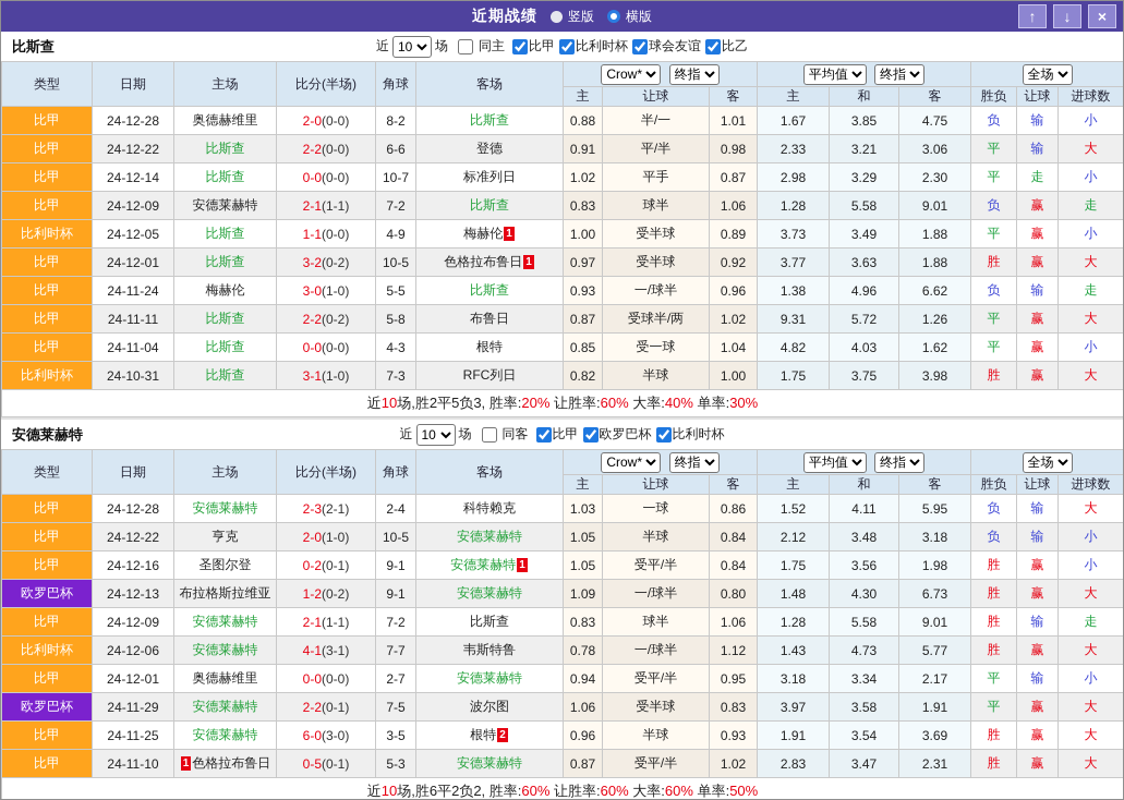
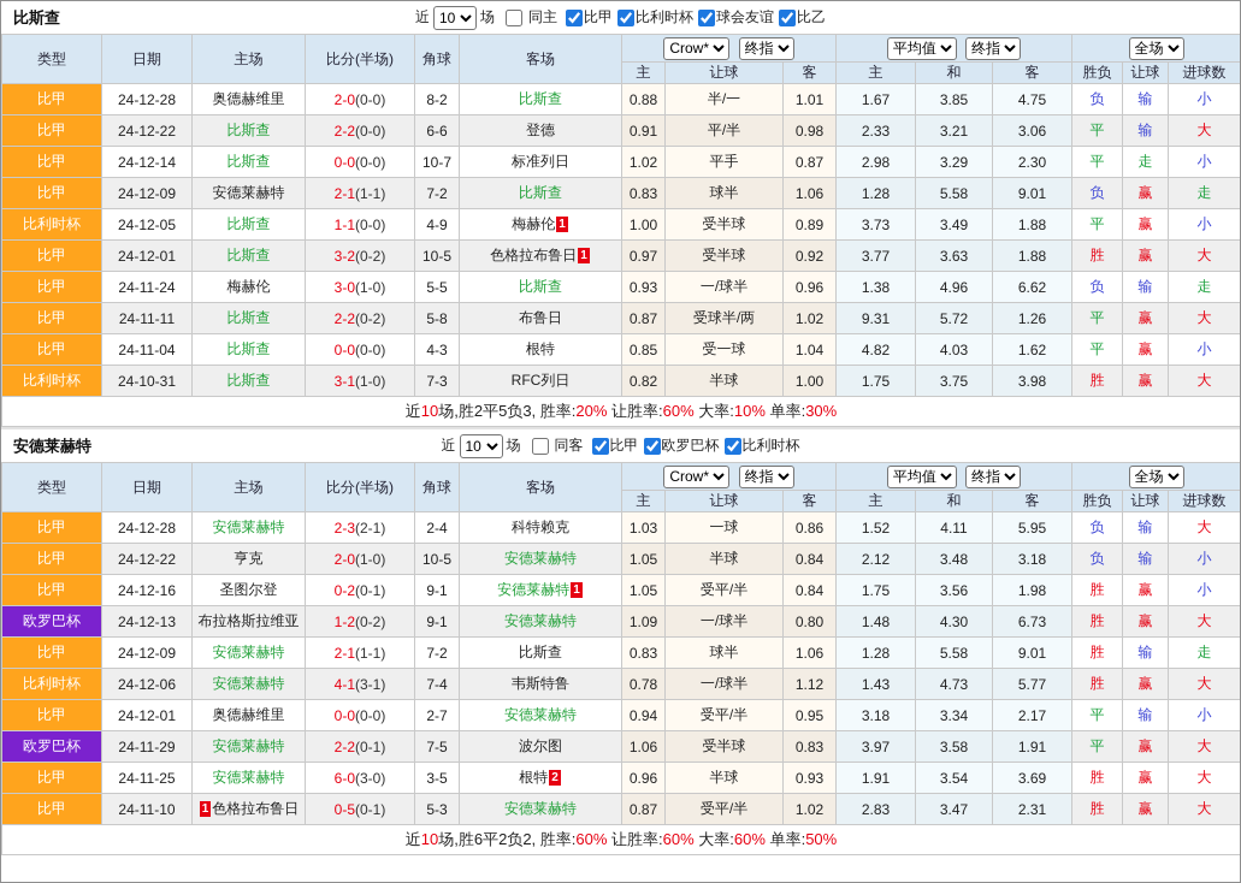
- 近期战绩
- 竖版
- 横版
- ↑
- ↓
- ×
  比斯查
  近
  10
  场
  同主
  比甲
  比利时杯
  球会友谊
  比乙
  类型	日期	主场	比分(半场)	角球	客场	Crow* 终指	平均值 终指	全场
  主	让球	客	主	和	客	胜负	让球	进球数
  比甲	24-12-28	奥德赫维里	2-0(0-0)	8-2	比斯查	0.88	半/一	1.01	1.67	3.85	4.75	负	输	小
  比甲	24-12-22	比斯查	2-2(0-0)	6-6	登德	0.91	平/半	0.98	2.33	3.21	3.06	平	输	大
  比甲	24-12-14	比斯查	0-0(0-0)	10-7	标准列日	1.02	平手	0.87	2.98	3.29	2.30	平	走	小
  比甲	24-12-09	安德莱赫特	2-1(1-1)	7-2	比斯查	0.83	球半	1.06	1.28	5.58	9.01	负	赢	走
  比利时杯	24-12-05	比斯查	1-1(0-0)	4-9	梅赫伦 1	1.00	受半球	0.89	3.73	3.49	1.88	平	赢	小
  比甲	24-12-01	比斯查	3-2(0-2)	10-5	色格拉布鲁日 1	0.97	受半球	0.92	3.77	3.63	1.88	胜	赢	大
  比甲	24-11-24	梅赫伦	3-0(1-0)	5-5	比斯查	0.93	一/球半	0.96	1.38	4.96	6.62	负	输	走
  比甲	24-11-11	比斯查	2-2(0-2)	5-8	布鲁日	0.87	受球半/两	1.02	9.31	5.72	1.26	平	赢	大
  比甲	24-11-04	比斯查	0-0(0-0)	4-3	根特	0.85	受一球	1.04	4.82	4.03	1.62	平	赢	小
  比利时杯	24-10-31	比斯查	3-1(1-0)	7-3	RFC列日	0.82	半球	1.00	1.75	3.75	3.98	胜	赢	大
- 近10场,胜2平5负3, 胜率:20% 让胜率:60% 大率:40% 单率:30%
+ 近10场,胜2平5负3, 胜率:20% 让胜率:60% 大率:10% 单率:30%
  安德莱赫特
  近
  10
  场
  同客
  比甲
  欧罗巴杯
  比利时杯
  类型	日期	主场	比分(半场)	角球	客场	Crow* 终指	平均值 终指	全场
  主	让球	客	主	和	客	胜负	让球	进球数
  比甲	24-12-28	安德莱赫特	2-3(2-1)	2-4	科特赖克	1.03	一球	0.86	1.52	4.11	5.95	负	输	大
  比甲	24-12-22	亨克	2-0(1-0)	10-5	安德莱赫特	1.05	半球	0.84	2.12	3.48	3.18	负	输	小
  比甲	24-12-16	圣图尔登	0-2(0-1)	9-1	安德莱赫特 1	1.05	受平/半	0.84	1.75	3.56	1.98	胜	赢	小
  欧罗巴杯	24-12-13	布拉格斯拉维亚	1-2(0-2)	9-1	安德莱赫特	1.09	一/球半	0.80	1.48	4.30	6.73	胜	赢	大
  比甲	24-12-09	安德莱赫特	2-1(1-1)	7-2	比斯查	0.83	球半	1.06	1.28	5.58	9.01	胜	输	走
- 比利时杯	24-12-06	安德莱赫特	4-1(3-1)	7-7	韦斯特鲁	0.78	一/球半	1.12	1.43	4.73	5.77	胜	赢	大
+ 比利时杯	24-12-06	安德莱赫特	4-1(3-1)	7-4	韦斯特鲁	0.78	一/球半	1.12	1.43	4.73	5.77	胜	赢	大
  比甲	24-12-01	奥德赫维里	0-0(0-0)	2-7	安德莱赫特	0.94	受平/半	0.95	3.18	3.34	2.17	平	输	小
  欧罗巴杯	24-11-29	安德莱赫特	2-2(0-1)	7-5	波尔图	1.06	受半球	0.83	3.97	3.58	1.91	平	赢	大
  比甲	24-11-25	安德莱赫特	6-0(3-0)	3-5	根特 2	0.96	半球	0.93	1.91	3.54	3.69	胜	赢	大
  比甲	24-11-10	1 色格拉布鲁日	0-5(0-1)	5-3	安德莱赫特	0.87	受平/半	1.02	2.83	3.47	2.31	胜	赢	大
  近10场,胜6平2负2, 胜率:60% 让胜率:60% 大率:60% 单率:50%
